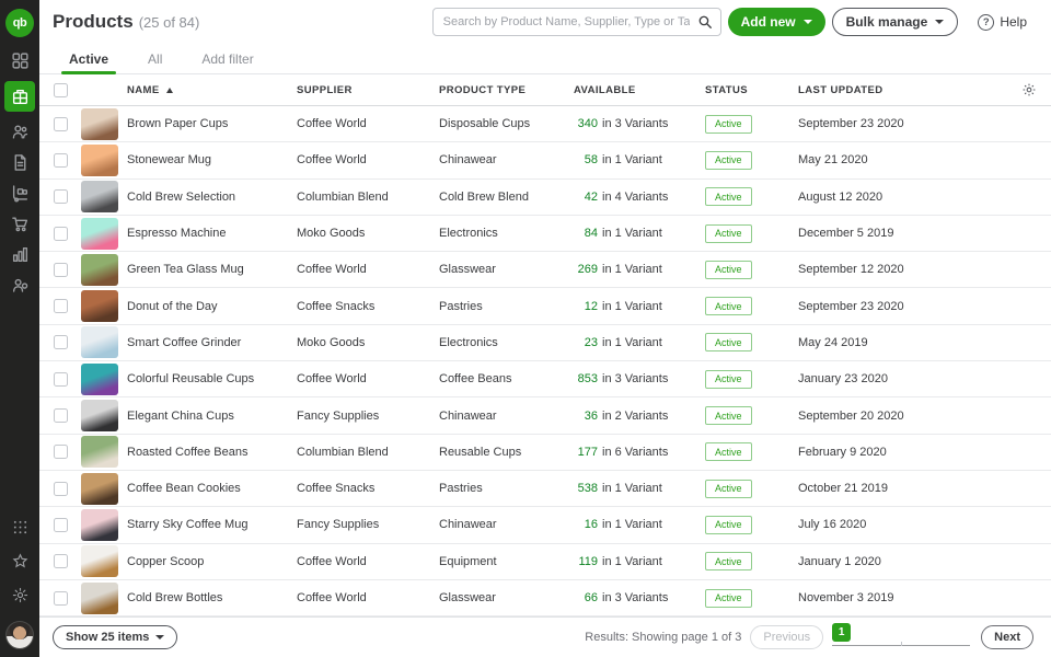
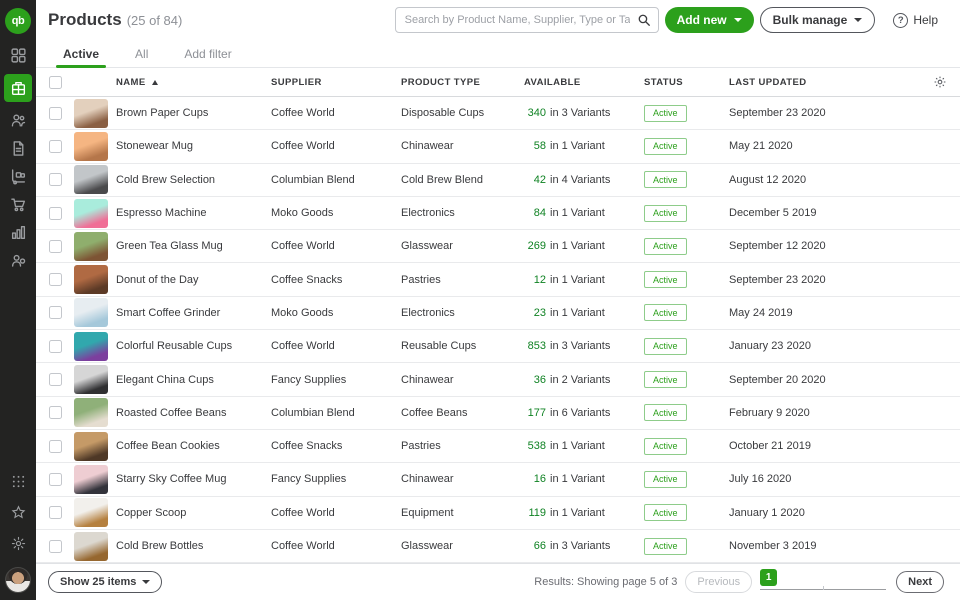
  qb
  Products (25 of 84)
  Search by Product Name, Supplier, Type or Ta
  Add new
  Bulk manage
  ?
  Help
  Active
  All
  Add filter
  NAME
  SUPPLIER
  PRODUCT TYPE
  AVAILABLE
  STATUS
  LAST UPDATED
  Brown Paper Cups
  Coffee World
  Disposable Cups
  340 in 3 Variants
  Active
  September 23 2020
  Stonewear Mug
  Coffee World
  Chinawear
  58 in 1 Variant
  Active
  May 21 2020
  Cold Brew Selection
  Columbian Blend
  Cold Brew Blend
  42 in 4 Variants
  Active
  August 12 2020
  Espresso Machine
  Moko Goods
  Electronics
  84 in 1 Variant
  Active
  December 5 2019
  Green Tea Glass Mug
  Coffee World
  Glasswear
  269 in 1 Variant
  Active
  September 12 2020
  Donut of the Day
  Coffee Snacks
  Pastries
  12 in 1 Variant
  Active
  September 23 2020
  Smart Coffee Grinder
  Moko Goods
  Electronics
  23 in 1 Variant
  Active
  May 24 2019
  Colorful Reusable Cups
  Coffee World
- Coffee Beans
+ Reusable Cups
  853 in 3 Variants
  Active
  January 23 2020
  Elegant China Cups
  Fancy Supplies
  Chinawear
  36 in 2 Variants
  Active
  September 20 2020
  Roasted Coffee Beans
  Columbian Blend
- Reusable Cups
+ Coffee Beans
  177 in 6 Variants
  Active
  February 9 2020
  Coffee Bean Cookies
  Coffee Snacks
  Pastries
  538 in 1 Variant
  Active
  October 21 2019
  Starry Sky Coffee Mug
  Fancy Supplies
  Chinawear
  16 in 1 Variant
  Active
  July 16 2020
  Copper Scoop
  Coffee World
  Equipment
  119 in 1 Variant
  Active
  January 1 2020
  Cold Brew Bottles
  Coffee World
  Glasswear
  66 in 3 Variants
  Active
  November 3 2019
  Show 25 items
- Results: Showing page 1 of 3
+ Results: Showing page 5 of 3
  Previous
  1
  Next
